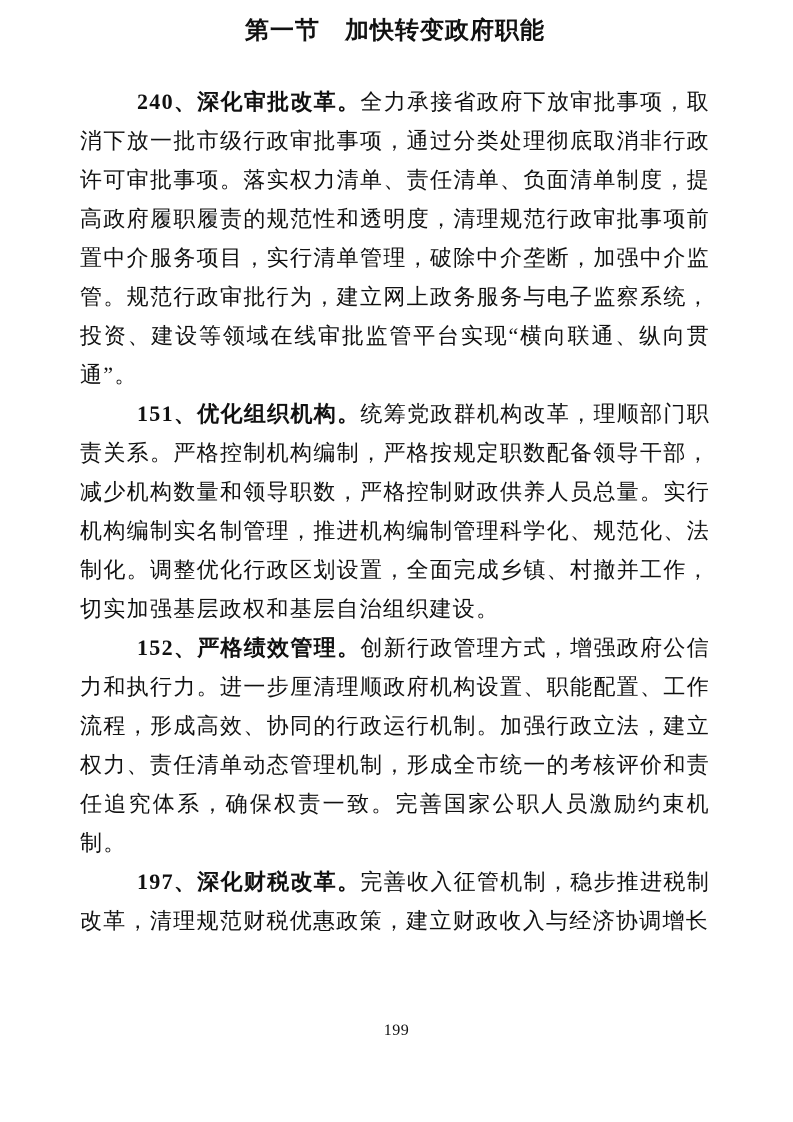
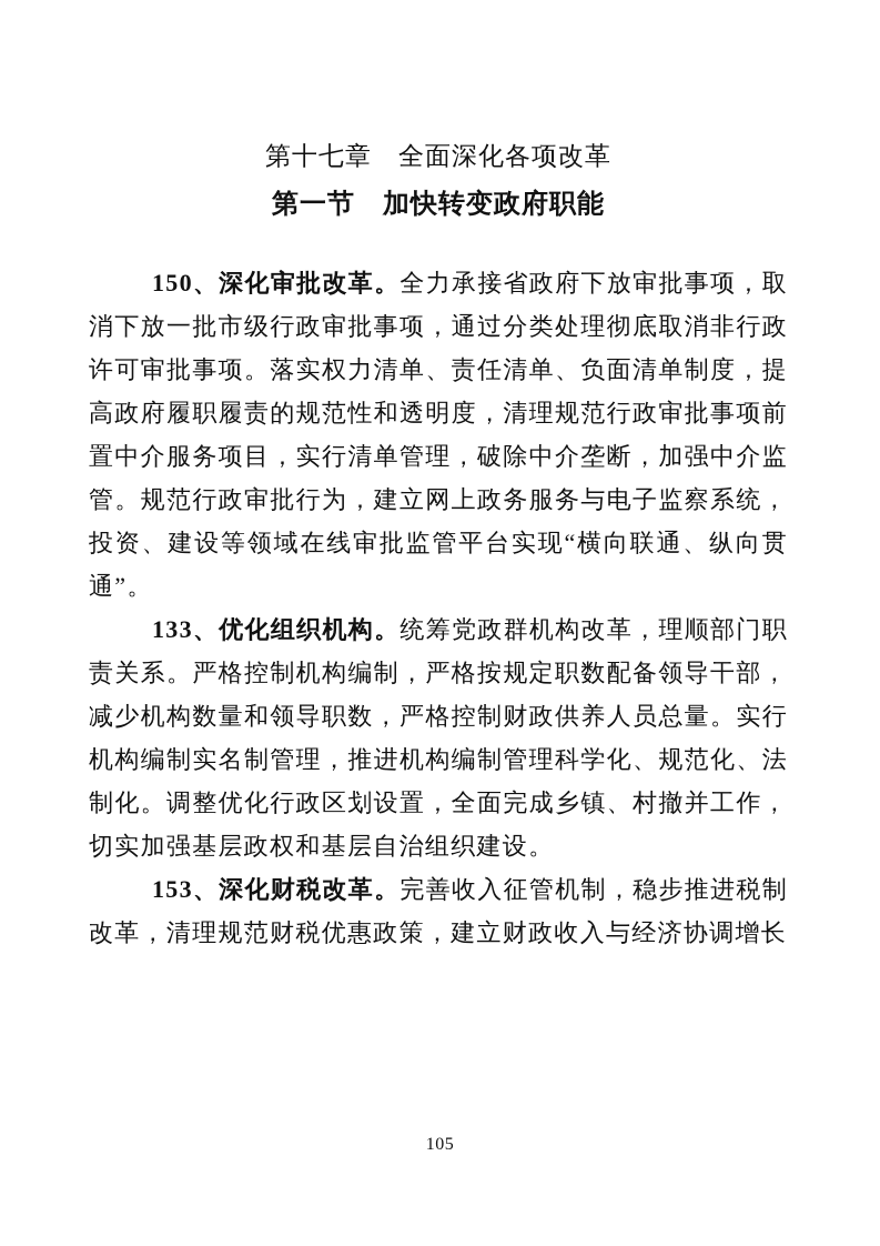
+ 第十七章 全面深化各项改革
  第一节 加快转变政府职能
- 240、深化审批改革。全力承接省政府下放审批事项，取消下放一批市级行政审批事项，通过分类处理彻底取消非行政许可审批事项。落实权力清单、责任清单、负面清单制度，提高政府履职履责的规范性和透明度，清理规范行政审批事项前置中介服务项目，实行清单管理，破除中介垄断，加强中介监管。规范行政审批行为，建立网上政务服务与电子监察系统，投资、建设等领域在线审批监管平台实现“横向联通、纵向贯通”。
+ 150、深化审批改革。全力承接省政府下放审批事项，取消下放一批市级行政审批事项，通过分类处理彻底取消非行政许可审批事项。落实权力清单、责任清单、负面清单制度，提高政府履职履责的规范性和透明度，清理规范行政审批事项前置中介服务项目，实行清单管理，破除中介垄断，加强中介监管。规范行政审批行为，建立网上政务服务与电子监察系统，投资、建设等领域在线审批监管平台实现“横向联通、纵向贯通”。
- 151、优化组织机构。统筹党政群机构改革，理顺部门职责关系。严格控制机构编制，严格按规定职数配备领导干部，减少机构数量和领导职数，严格控制财政供养人员总量。实行机构编制实名制管理，推进机构编制管理科学化、规范化、法制化。调整优化行政区划设置，全面完成乡镇、村撤并工作，切实加强基层政权和基层自治组织建设。
+ 133、优化组织机构。统筹党政群机构改革，理顺部门职责关系。严格控制机构编制，严格按规定职数配备领导干部，减少机构数量和领导职数，严格控制财政供养人员总量。实行机构编制实名制管理，推进机构编制管理科学化、规范化、法制化。调整优化行政区划设置，全面完成乡镇、村撤并工作，切实加强基层政权和基层自治组织建设。
- 152、严格绩效管理。创新行政管理方式，增强政府公信力和执行力。进一步厘清理顺政府机构设置、职能配置、工作流程，形成高效、协同的行政运行机制。加强行政立法，建立权力、责任清单动态管理机制，形成全市统一的考核评价和责任追究体系，确保权责一致。完善国家公职人员激励约束机制。
- 197、深化财税改革。完善收入征管机制，稳步推进税制改革，清理规范财税优惠政策，建立财政收入与经济协调增长
+ 153、深化财税改革。完善收入征管机制，稳步推进税制改革，清理规范财税优惠政策，建立财政收入与经济协调增长
- 199
+ 105
